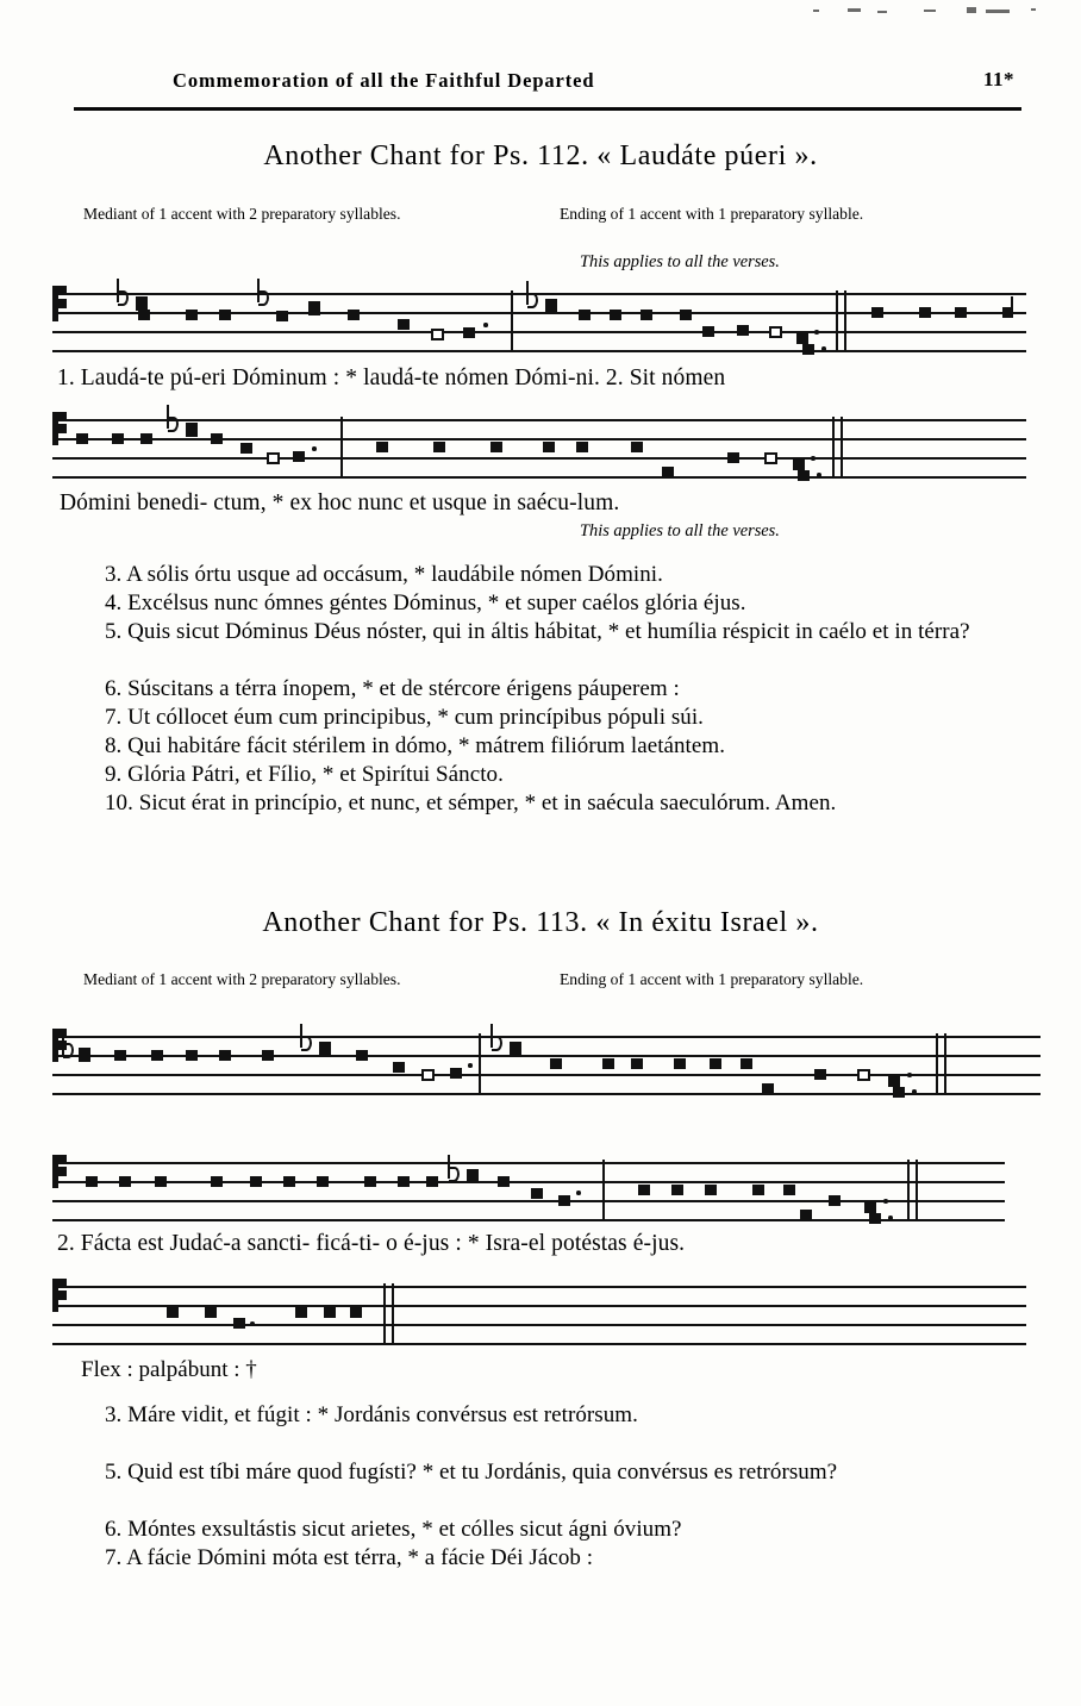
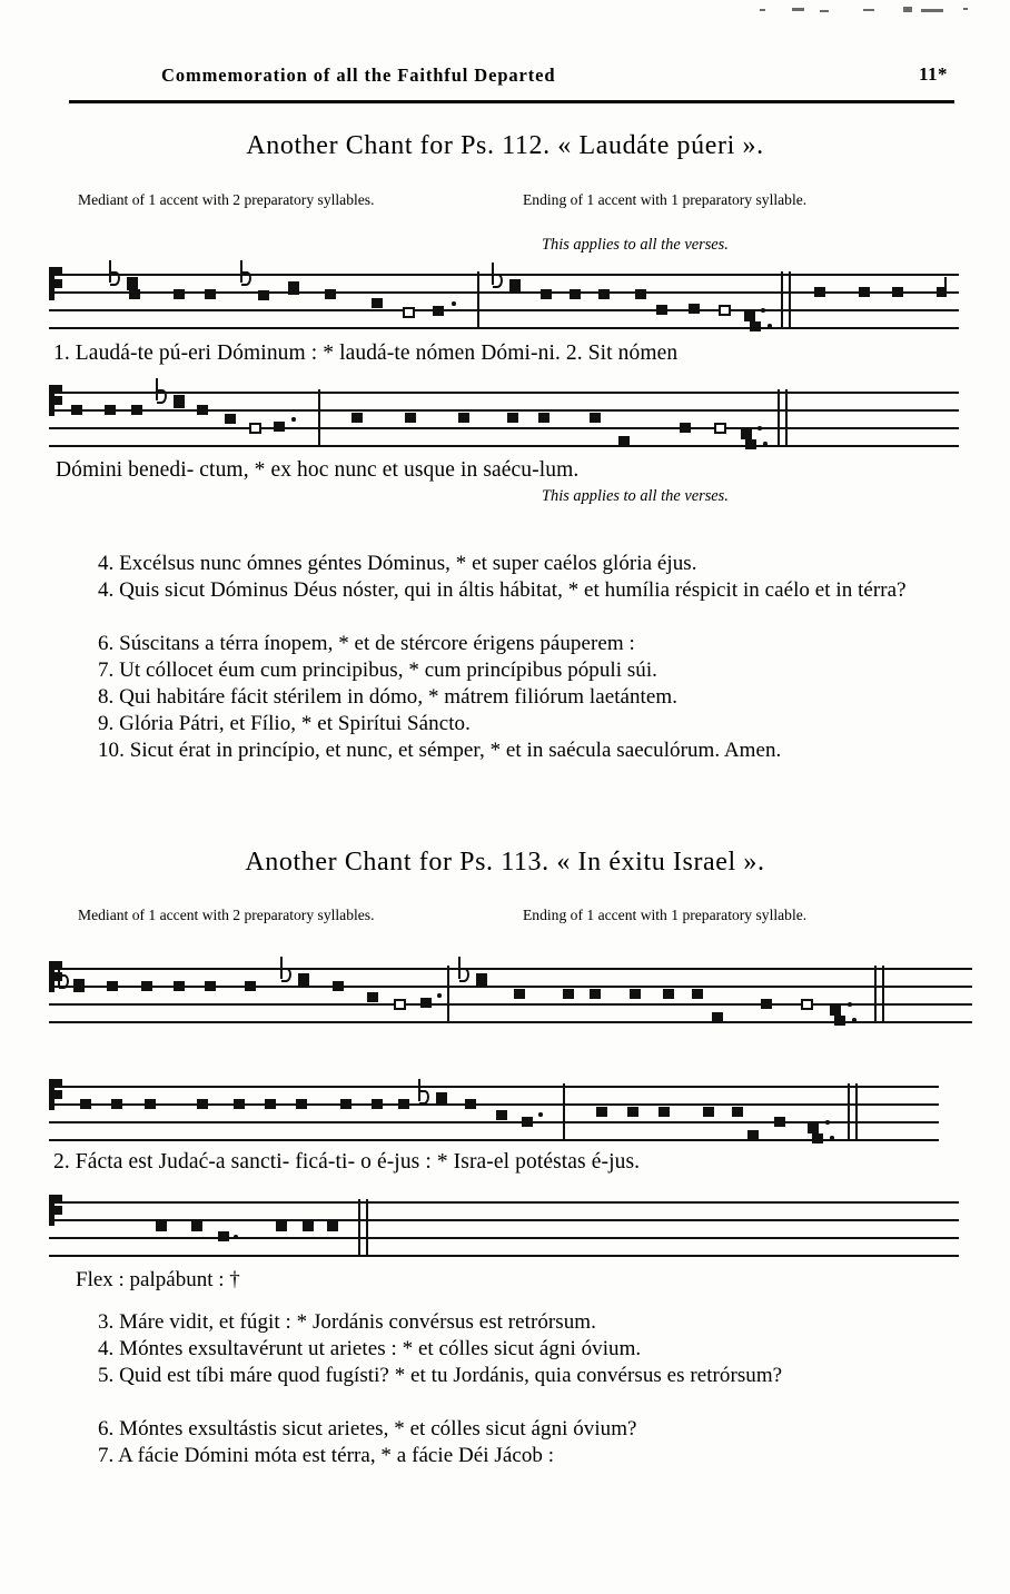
  Commemoration of all the Faithful Departed
  11*
  Another Chant for Ps. 112. « Laudáte púeri ».
  Mediant of 1 accent with 2 preparatory syllables.
  Ending of 1 accent with 1 preparatory syllable.
  This applies to all the verses.
  1. Laudá-te pú-eri Dóminum : * laudá-te nómen Dómi-ni. 2. Sit nómen
  Dómini benedi- ctum, * ex hoc nunc et usque in saécu-lum.
  This applies to all the verses.
- 3. A sólis órtu usque ad occásum, * laudábile nómen Dómini.
  4. Excélsus nunc ómnes géntes Dóminus, * et super caélos glória éjus.
- 5. Quis sicut Dóminus Déus nóster, qui in áltis hábitat, * et humília réspicit in caélo et in térra?
+ 4. Quis sicut Dóminus Déus nóster, qui in áltis hábitat, * et humília réspicit in caélo et in térra?
  6. Súscitans a térra ínopem, * et de stércore érigens páuperem :
  7. Ut cóllocet éum cum prinсipibus, * cum princípibus pópuli súi.
  8. Qui habitáre fácit stérilem in dómo, * mátrem filiórum laetántem.
  9. Glória Pátri, et Fílio, * et Spirítui Sáncto.
  10. Sicut érat in princípio, et nunc, et sémper, * et in saécula saeculórum. Amen.
  Another Chant for Ps. 113. « In éxitu Israel ».
  Mediant of 1 accent with 2 preparatory syllables.
  Ending of 1 accent with 1 preparatory syllable.
  2. Fácta est Judać-a sancti- ficá-ti- o é-jus : * Isra-el potéstas é-jus.
  Flex : palpábunt : †
  3. Máre vidit, et fúgit : * Jordánis convérsus est retrórsum.
+ 4. Móntes exsultavérunt ut arietes : * et cólles sicut ágni óvium.
  5. Quid est tíbi máre quod fugísti? * et tu Jordánis, quia convérsus es retrórsum?
  6. Móntes exsultástis sicut arietes, * et cólles sicut ágni óvium?
  7. A fácie Dómini móta est térra, * a fácie Déi Jácob :
